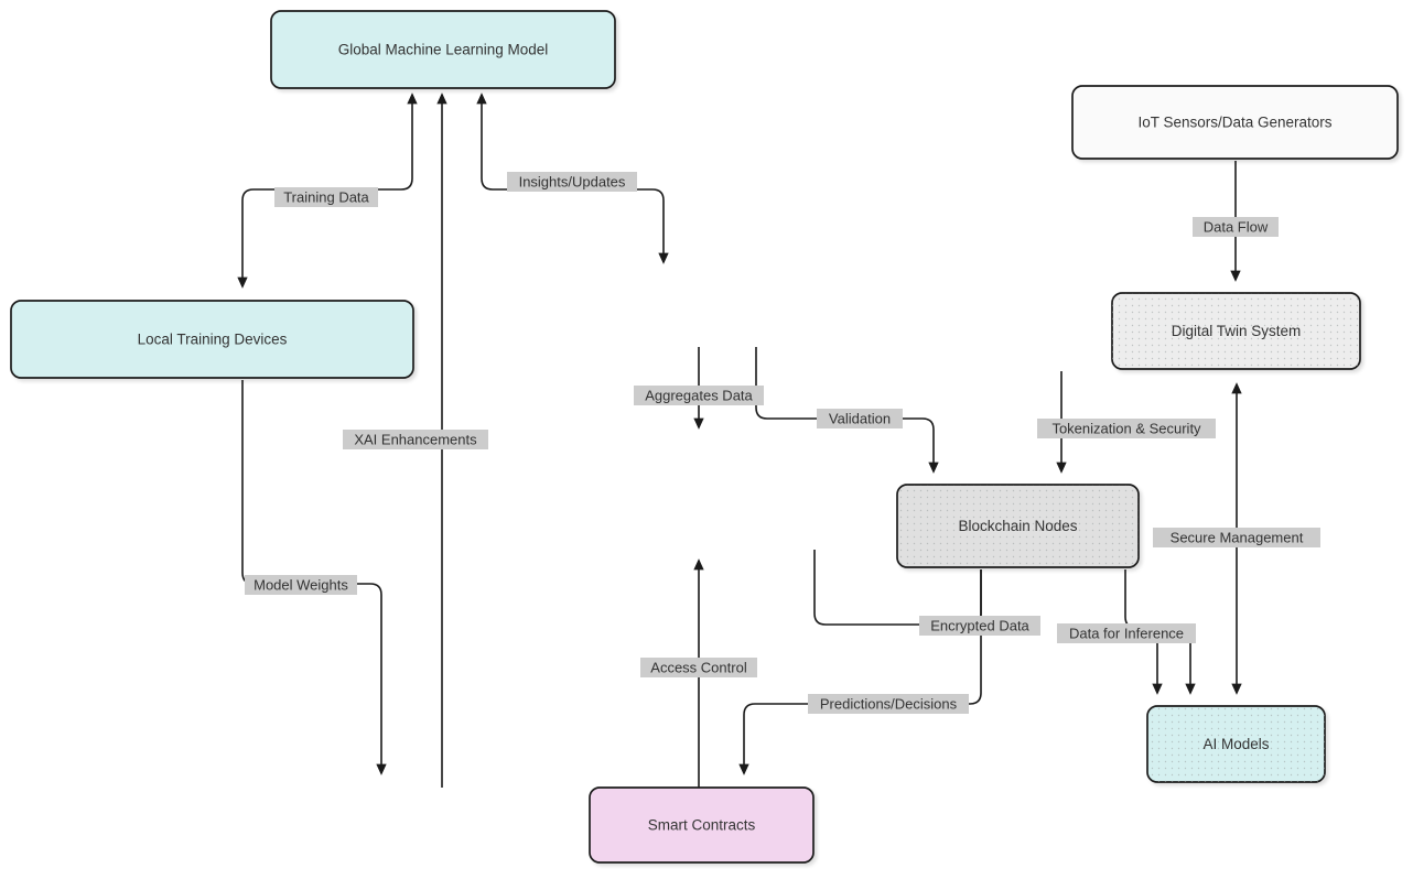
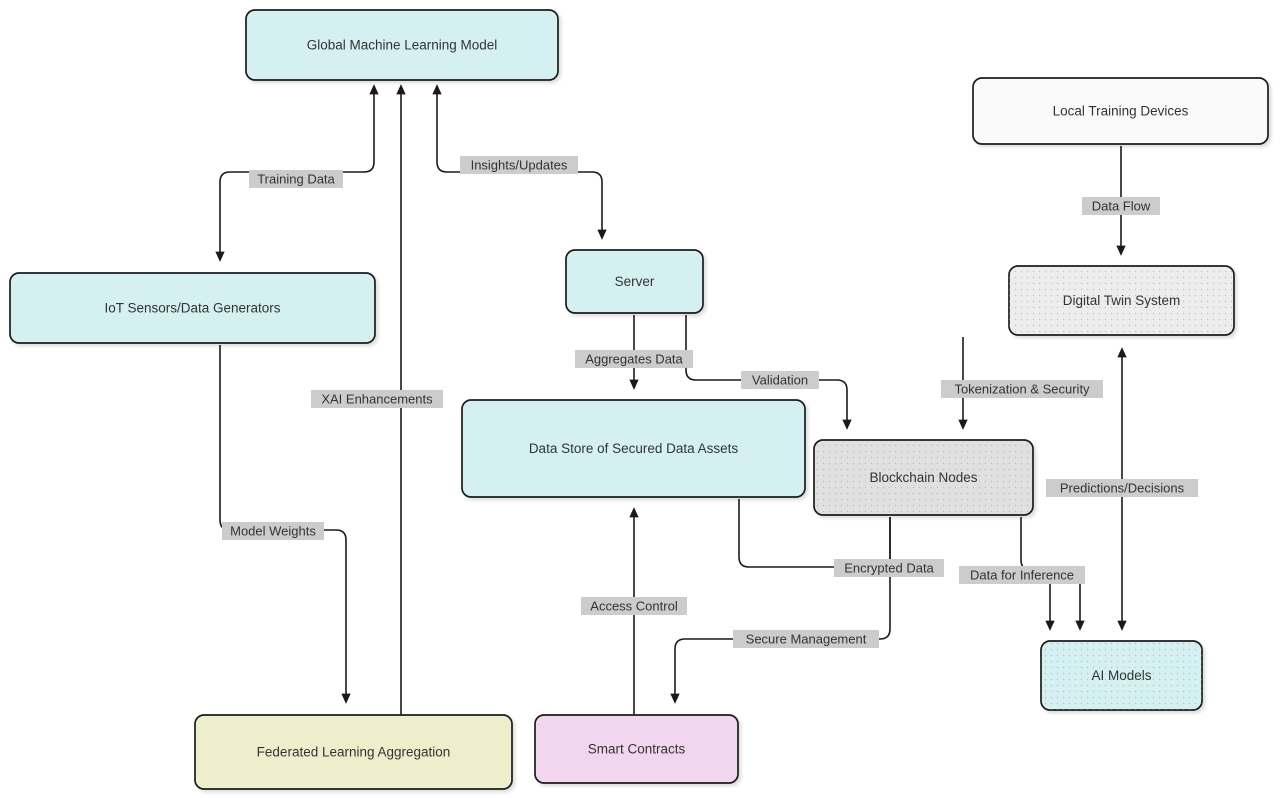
  Global Machine Learning Model
- Local Training Devices
+ IoT Sensors/Data Generators
+ Server
+ Data Store of Secured Data Assets
+ Federated Learning Aggregation
  Smart Contracts
  Blockchain Nodes
- IoT Sensors/Data Generators
+ Local Training Devices
  Digital Twin System
  AI Models
  Training Data
  XAI Enhancements
  Model Weights
  Insights/Updates
  Aggregates Data
  Validation
  Access Control
  Encrypted Data
- Predictions/Decisions
+ Secure Management
  Data for Inference
  Data Flow
  Tokenization & Security
- Secure Management
+ Predictions/Decisions
